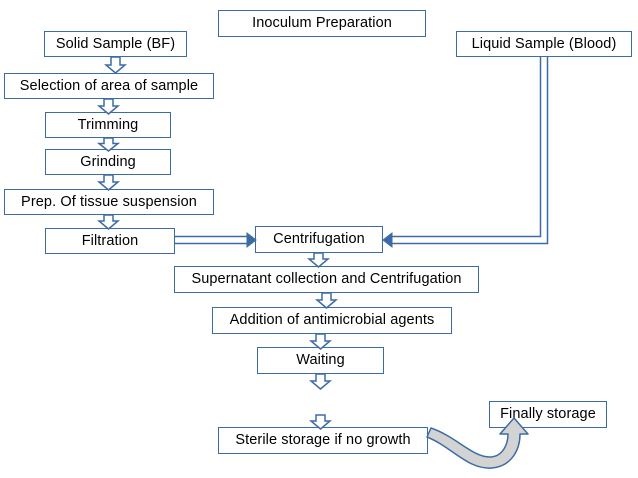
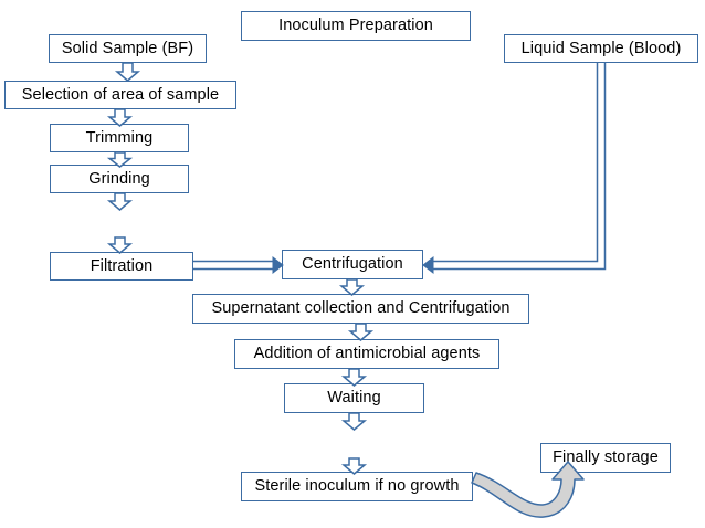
  Inoculum Preparation
  Solid Sample (BF)
  Selection of area of sample
  Trimming
  Grinding
- Prep. Of tissue suspension
  Filtration
  Liquid Sample (Blood)
  Centrifugation
  Supernatant collection and Centrifugation
  Addition of antimicrobial agents
  Waiting
- Sterile storage if no growth
+ Sterile inoculum if no growth
  Finally storage
